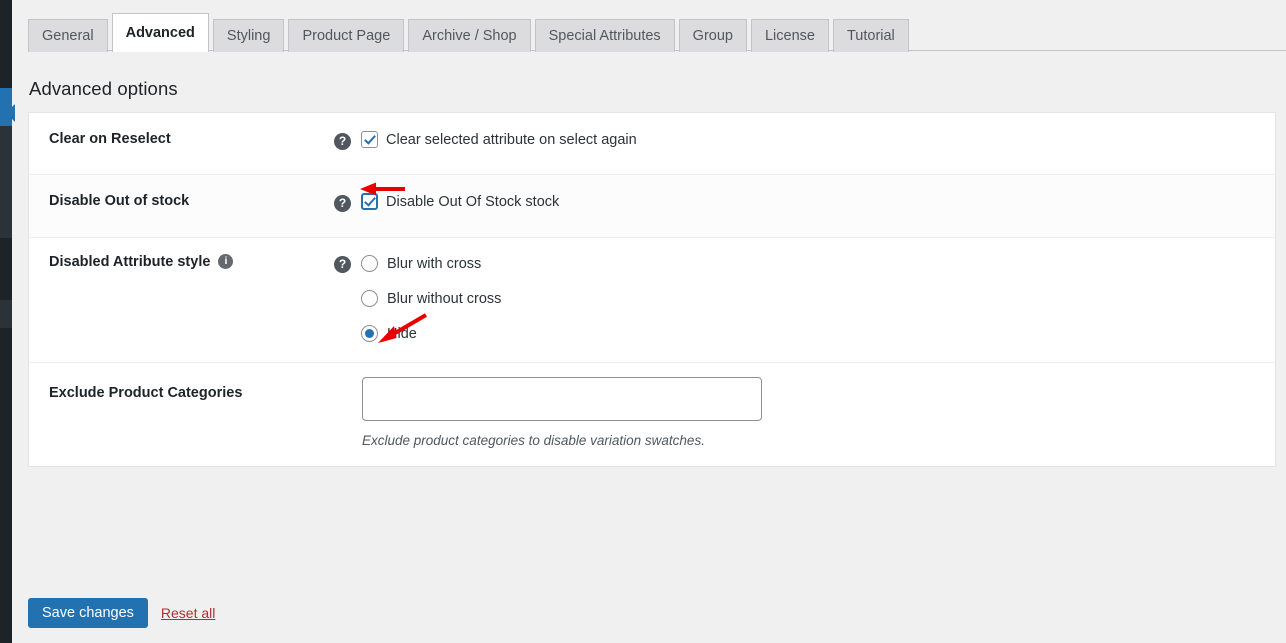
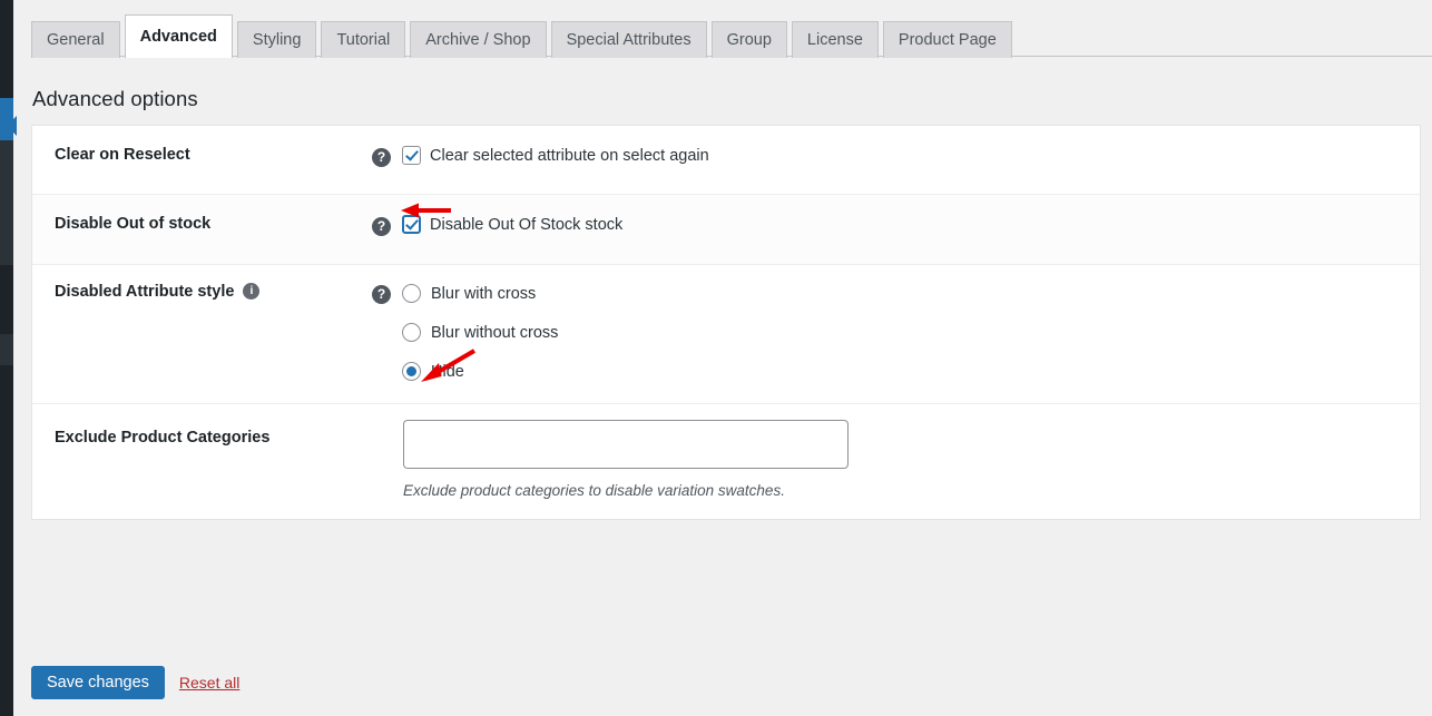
  General
  Advanced
  Styling
- Product Page
+ Tutorial
  Archive / Shop
  Special Attributes
  Group
  License
- Tutorial
+ Product Page
  Advanced options
  Clear on Reselect
  ?
  Clear selected attribute on select again
  Disable Out of stock
  ?
  Disable Out Of Stock stock
  Disabled Attribute style
  i
  ?
  Blur with cross
  Blur without cross
  ide
  Exclude Product Categories
  Exclude product categories to disable variation swatches.
  Save changes
  Reset all
